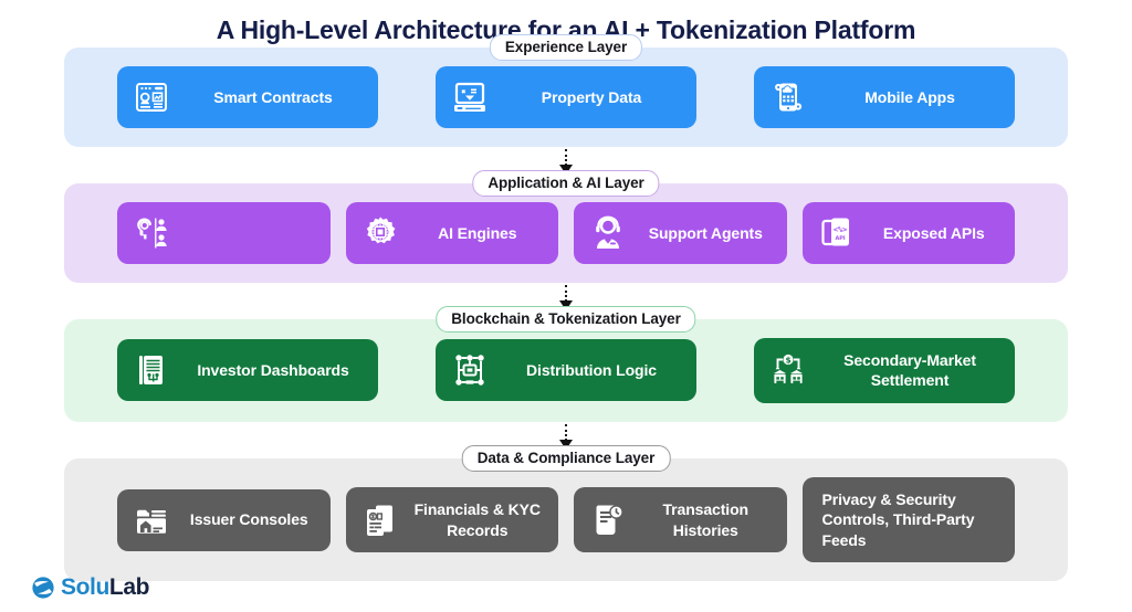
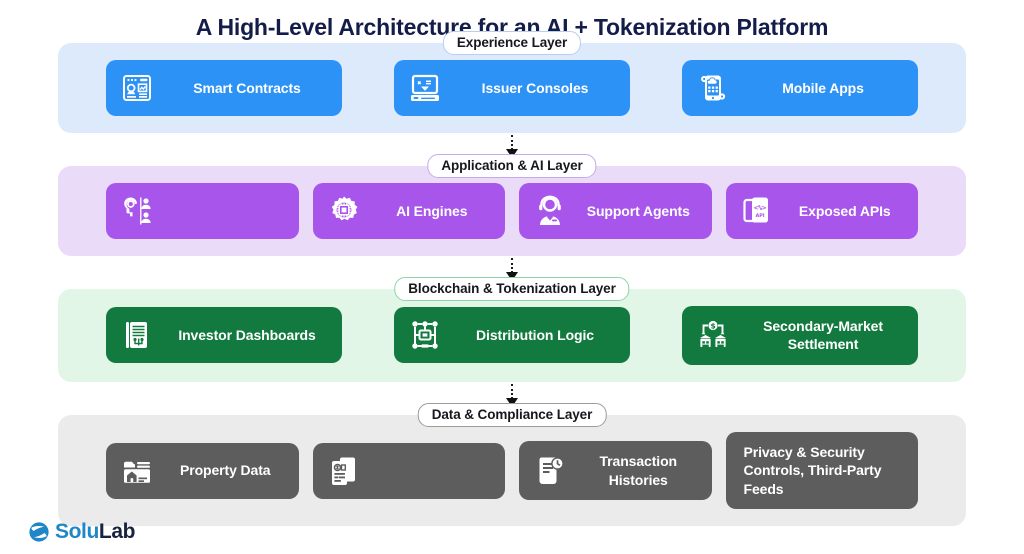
  A High-Level Architecture for an AI + Tokenization Platform
  Experience Layer
  Smart Contracts
- Property Data
+ Issuer Consoles
  Mobile Apps
  Application & AI Layer
  AI Engines
  Support Agents
  <%>
  Exposed APIs
  Blockchain & Tokenization Layer
  Investor Dashboards
  Distribution Logic
  $
  Secondary-Market Settlement
  Data & Compliance Layer
- Issuer Consoles
+ Property Data
- Financials & KYC Records
  Transaction Histories
  Privacy & Security Controls, Third-Party Feeds
  SoluLab
